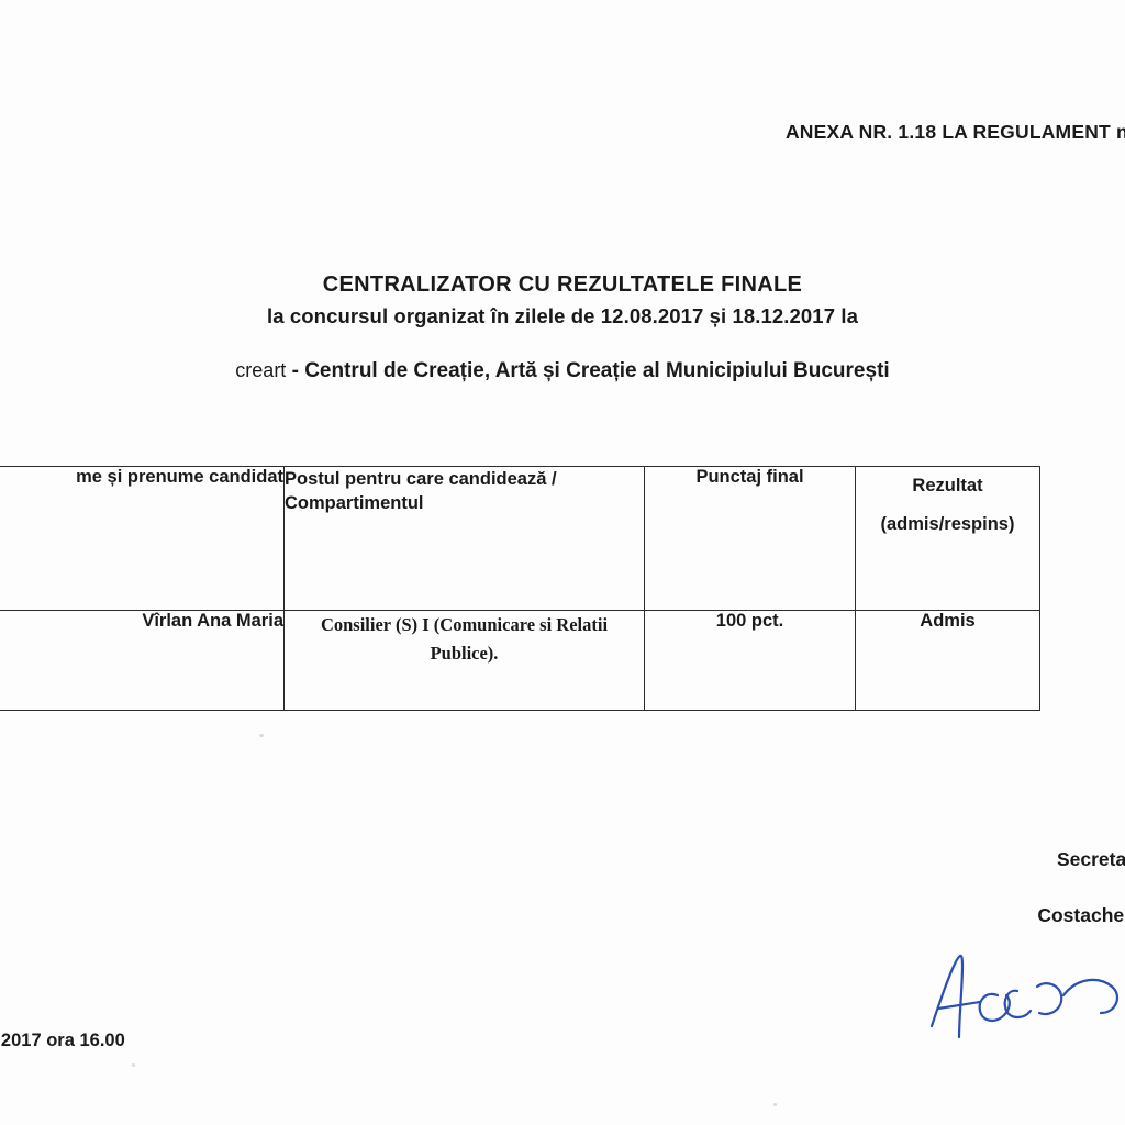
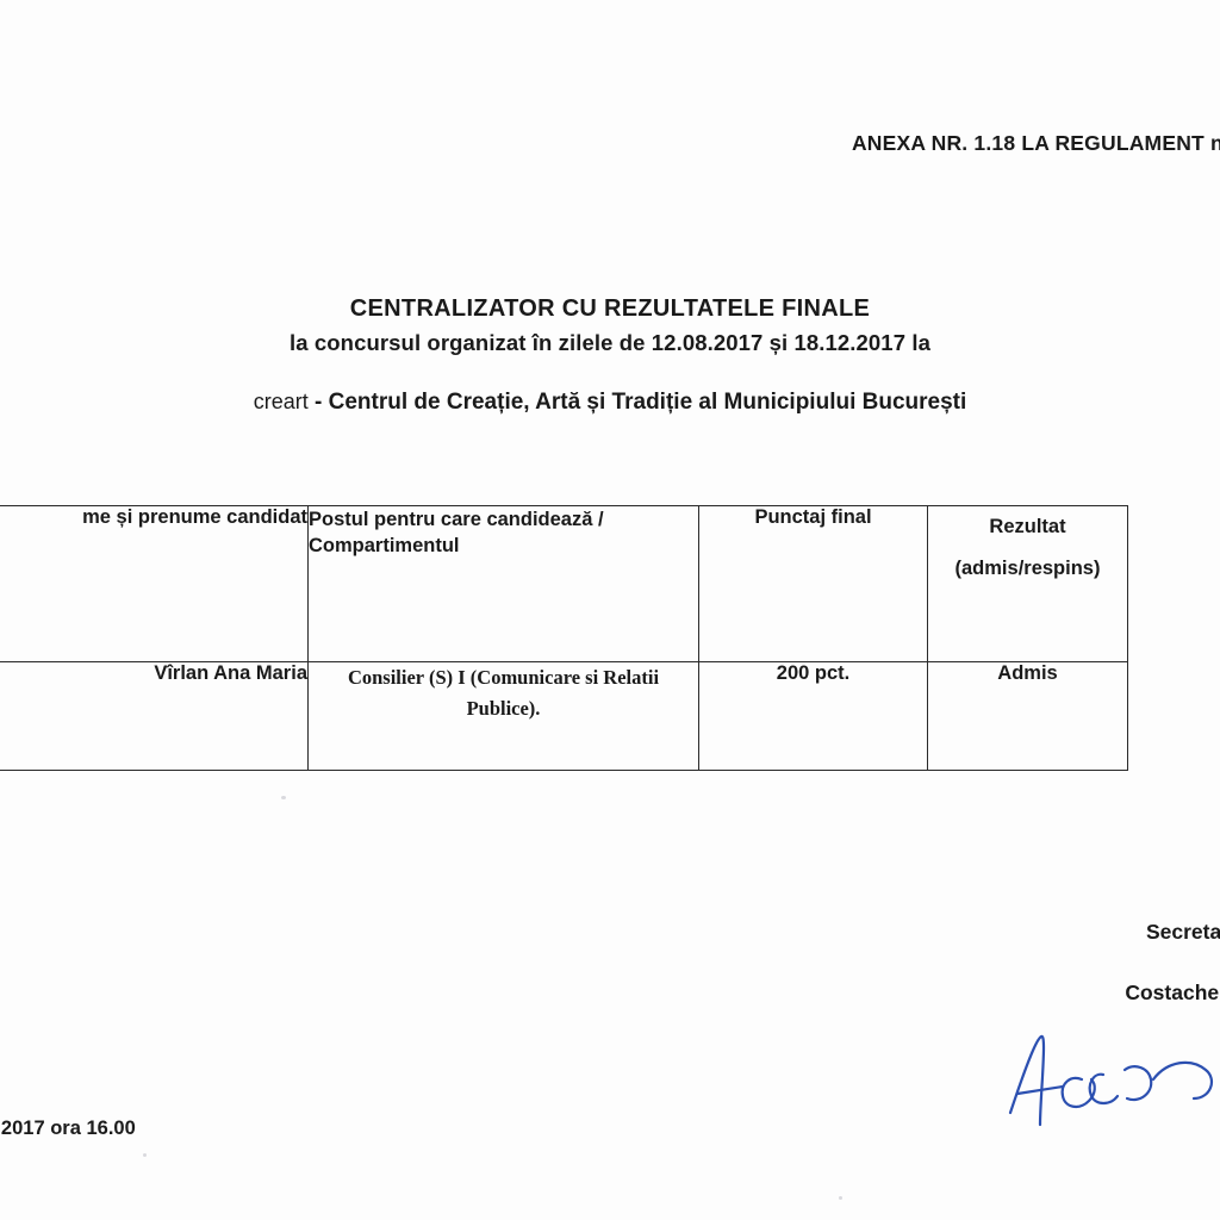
  ANEXA NR. 1.18 LA REGULAMENT n
  CENTRALIZATOR CU REZULTATELE FINALE
  la concursul organizat în zilele de 12.08.2017 și 18.12.2017 la
- creart - Centrul de Creație, Artă și Creație al Municipiului București
+ creart - Centrul de Creație, Artă și Tradiție al Municipiului București
  me și prenume candidat	Postul pentru care candidează / Compartimentul	Punctaj final	Rezultat (admis/respins)
- Vîrlan Ana Maria	Consilier (S) I (Comunicare si Relatii Publice).	100 pct.	Admis
+ Vîrlan Ana Maria	Consilier (S) I (Comunicare si Relatii Publice).	200 pct.	Admis
  Secreta
  Costache
  2017 ora 16.00
